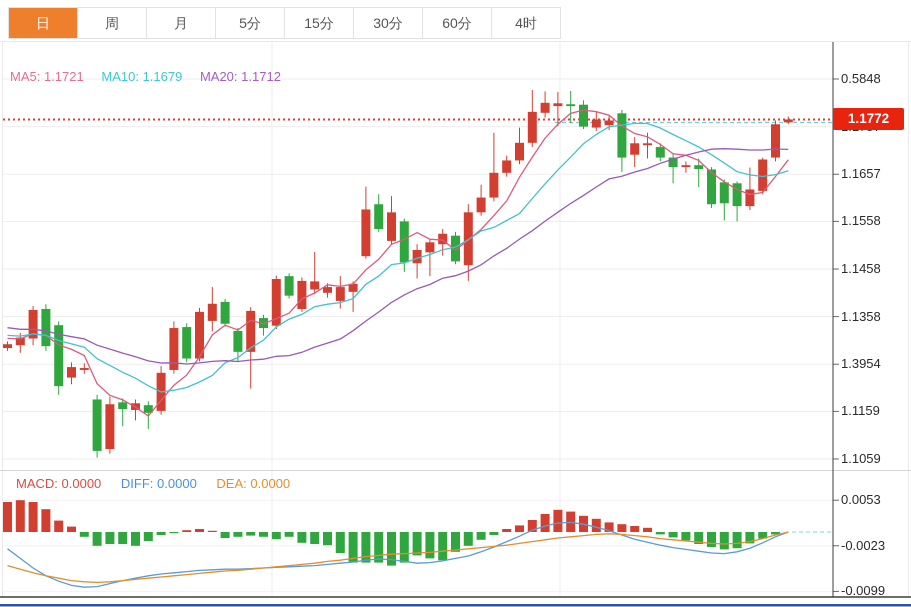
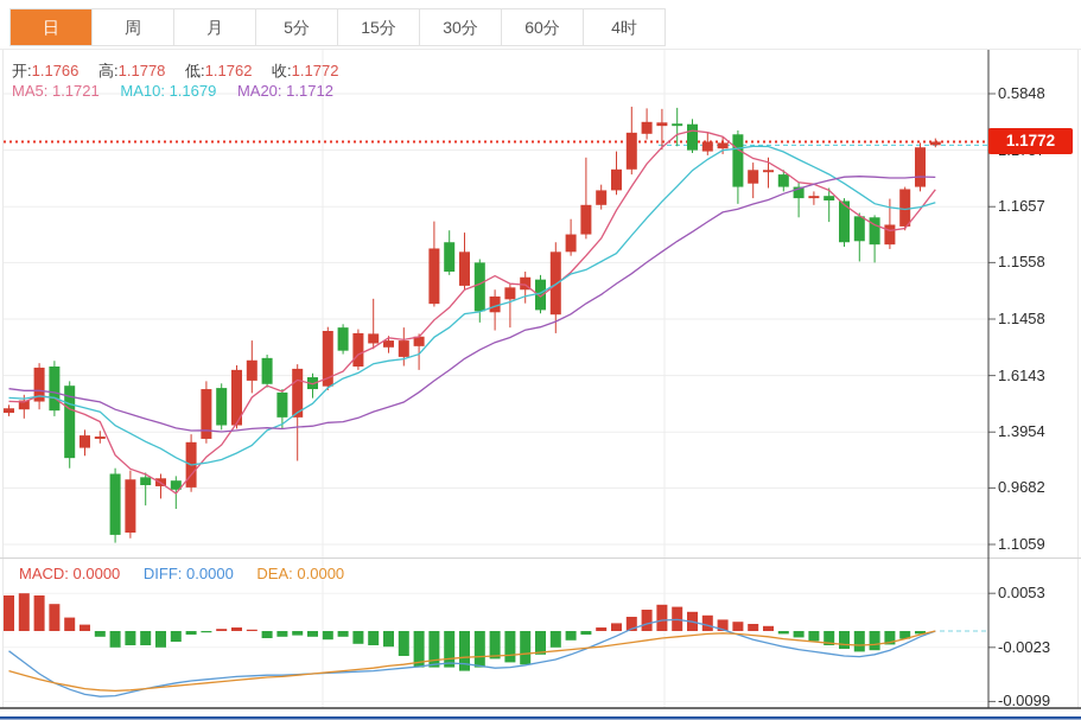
  日
  周
  月
  5分
  15分
  30分
  60分
  4时
+ 开:1.1766 高:1.1778 低:1.1762 收:1.1772
  MA5: 1.1721 MA10: 1.1679 MA20: 1.1712
  MACD: 0.0000 DIFF: 0.0000 DEA: 0.0000
  0.5848
  1.1657
  1.1558
  1.1458
- 1.1358
+ 1.6143
  1.3954
- 1.1159
+ 0.9682
  1.1059
  0.0053
  -0.0023
  -0.0099
  1.1772
